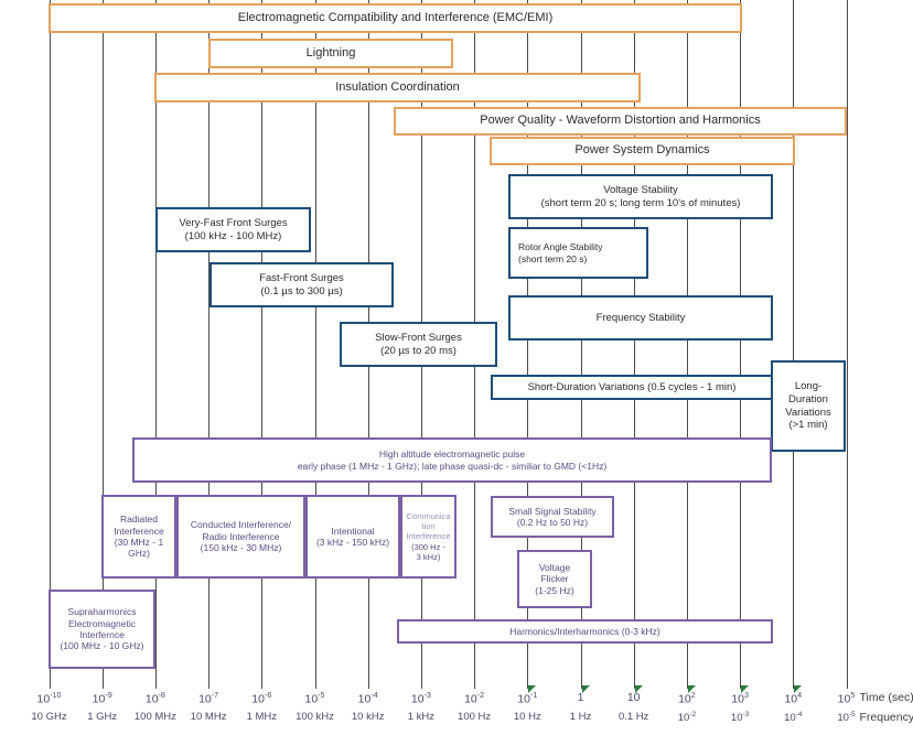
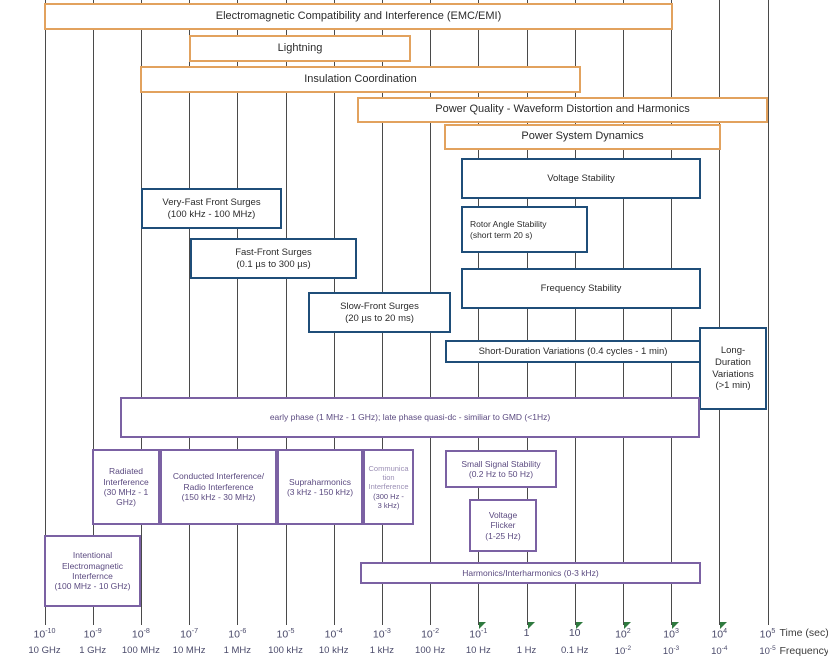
  Electromagnetic Compatibility and Interference (EMC/EMI)
  Lightning
  Insulation Coordination
  Power Quality - Waveform Distortion and Harmonics
  Power System Dynamics
  Voltage Stability
- (short term 20 s; long term 10's of minutes)
  Very-Fast Front Surges
  (100 kHz - 100 MHz)
  Rotor Angle Stability
  (short term 20 s)
  Fast-Front Surges
  (0.1 µs to 300 µs)
  Frequency Stability
  Slow-Front Surges
  (20 µs to 20 ms)
- Short-Duration Variations (0.5 cycles - 1 min)
+ Short-Duration Variations (0.4 cycles - 1 min)
  Long-
  Duration
  Variations
  (>1 min)
- High altitude electromagnetic pulse
  early phase (1 MHz - 1 GHz); late phase quasi-dc - similiar to GMD (<1Hz)
  Radiated
  Interference
  (30 MHz - 1
  GHz)
  Conducted Interference/
  Radio Interference
  (150 kHz - 30 MHz)
- Intentional
+ Supraharmonics
  (3 kHz - 150 kHz)
  Communica
  tion
  Interference
  (300 Hz -
  3 kHz)
  Small Signal Stability
  (0.2 Hz to 50 Hz)
  Voltage
  Flicker
  (1-25 Hz)
- Supraharmonics
+ Intentional
  Electromagnetic
  Interfernce
  (100 MHz - 10 GHz)
  Harmonics/Interharmonics (0-3 kHz)
  10-10
  10 GHz
  10-9
  1 GHz
  10-8
  100 MHz
  10-7
  10 MHz
  10-6
  1 MHz
  10-5
  100 kHz
  10-4
  10 kHz
  10-3
  1 kHz
  10-2
  100 Hz
  10-1
  10 Hz
  1
  1 Hz
  10
  0.1 Hz
  102
  103
  104
  105
  Time (sec)
  Frequency
